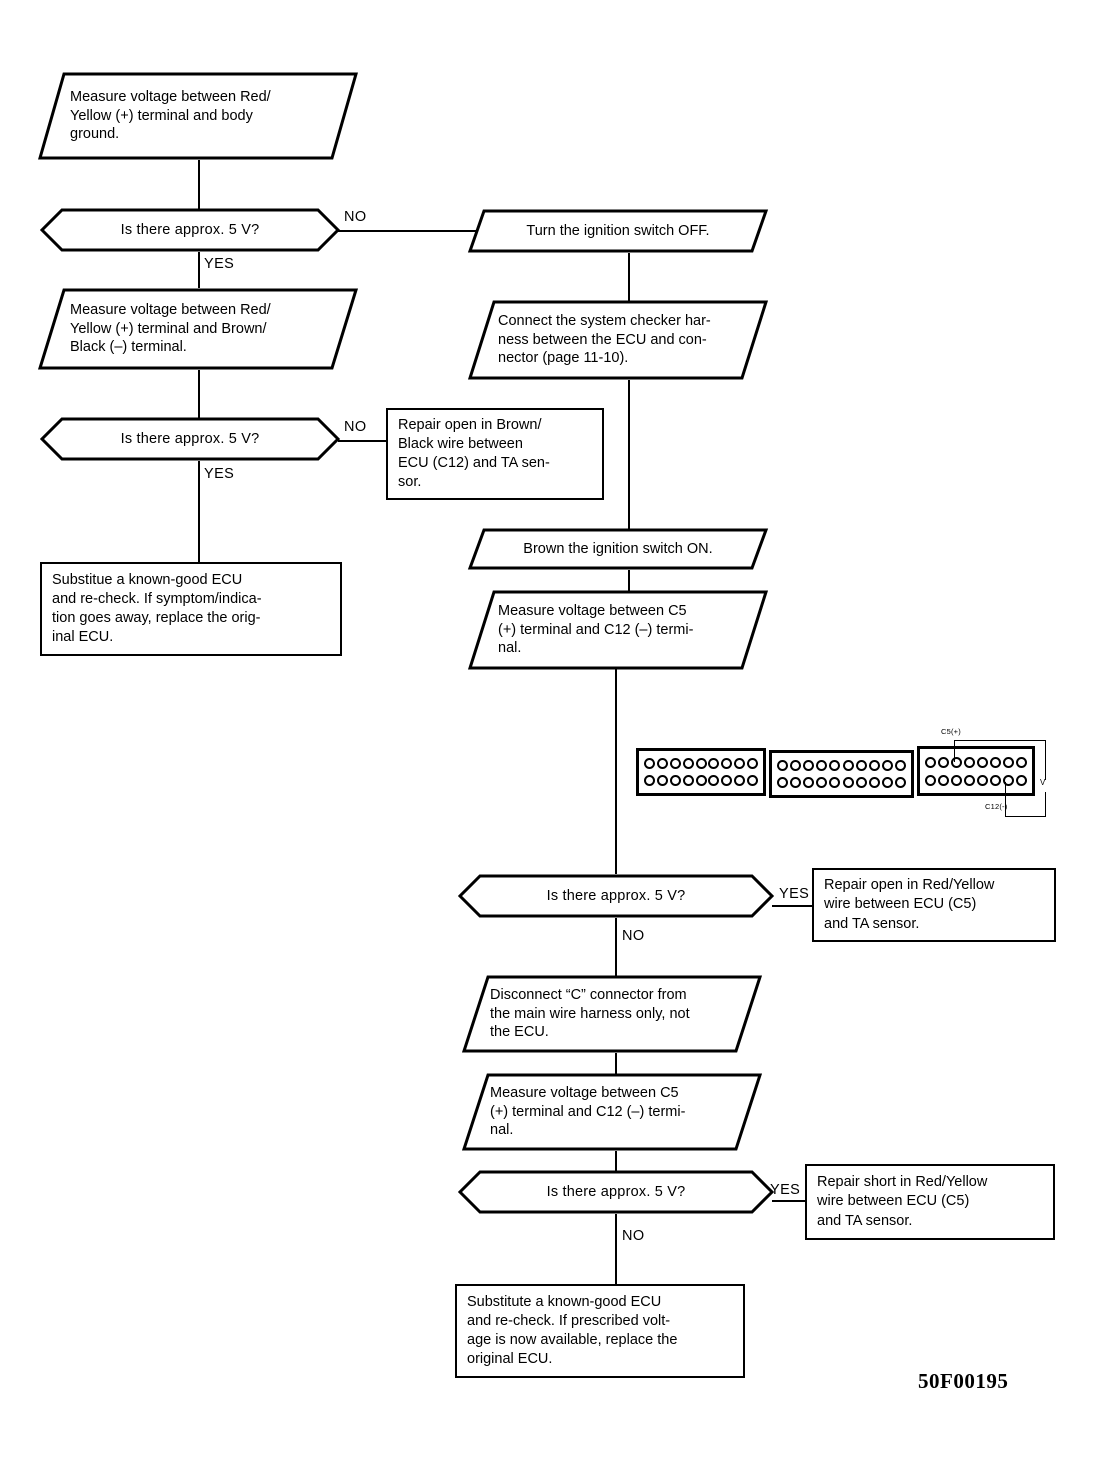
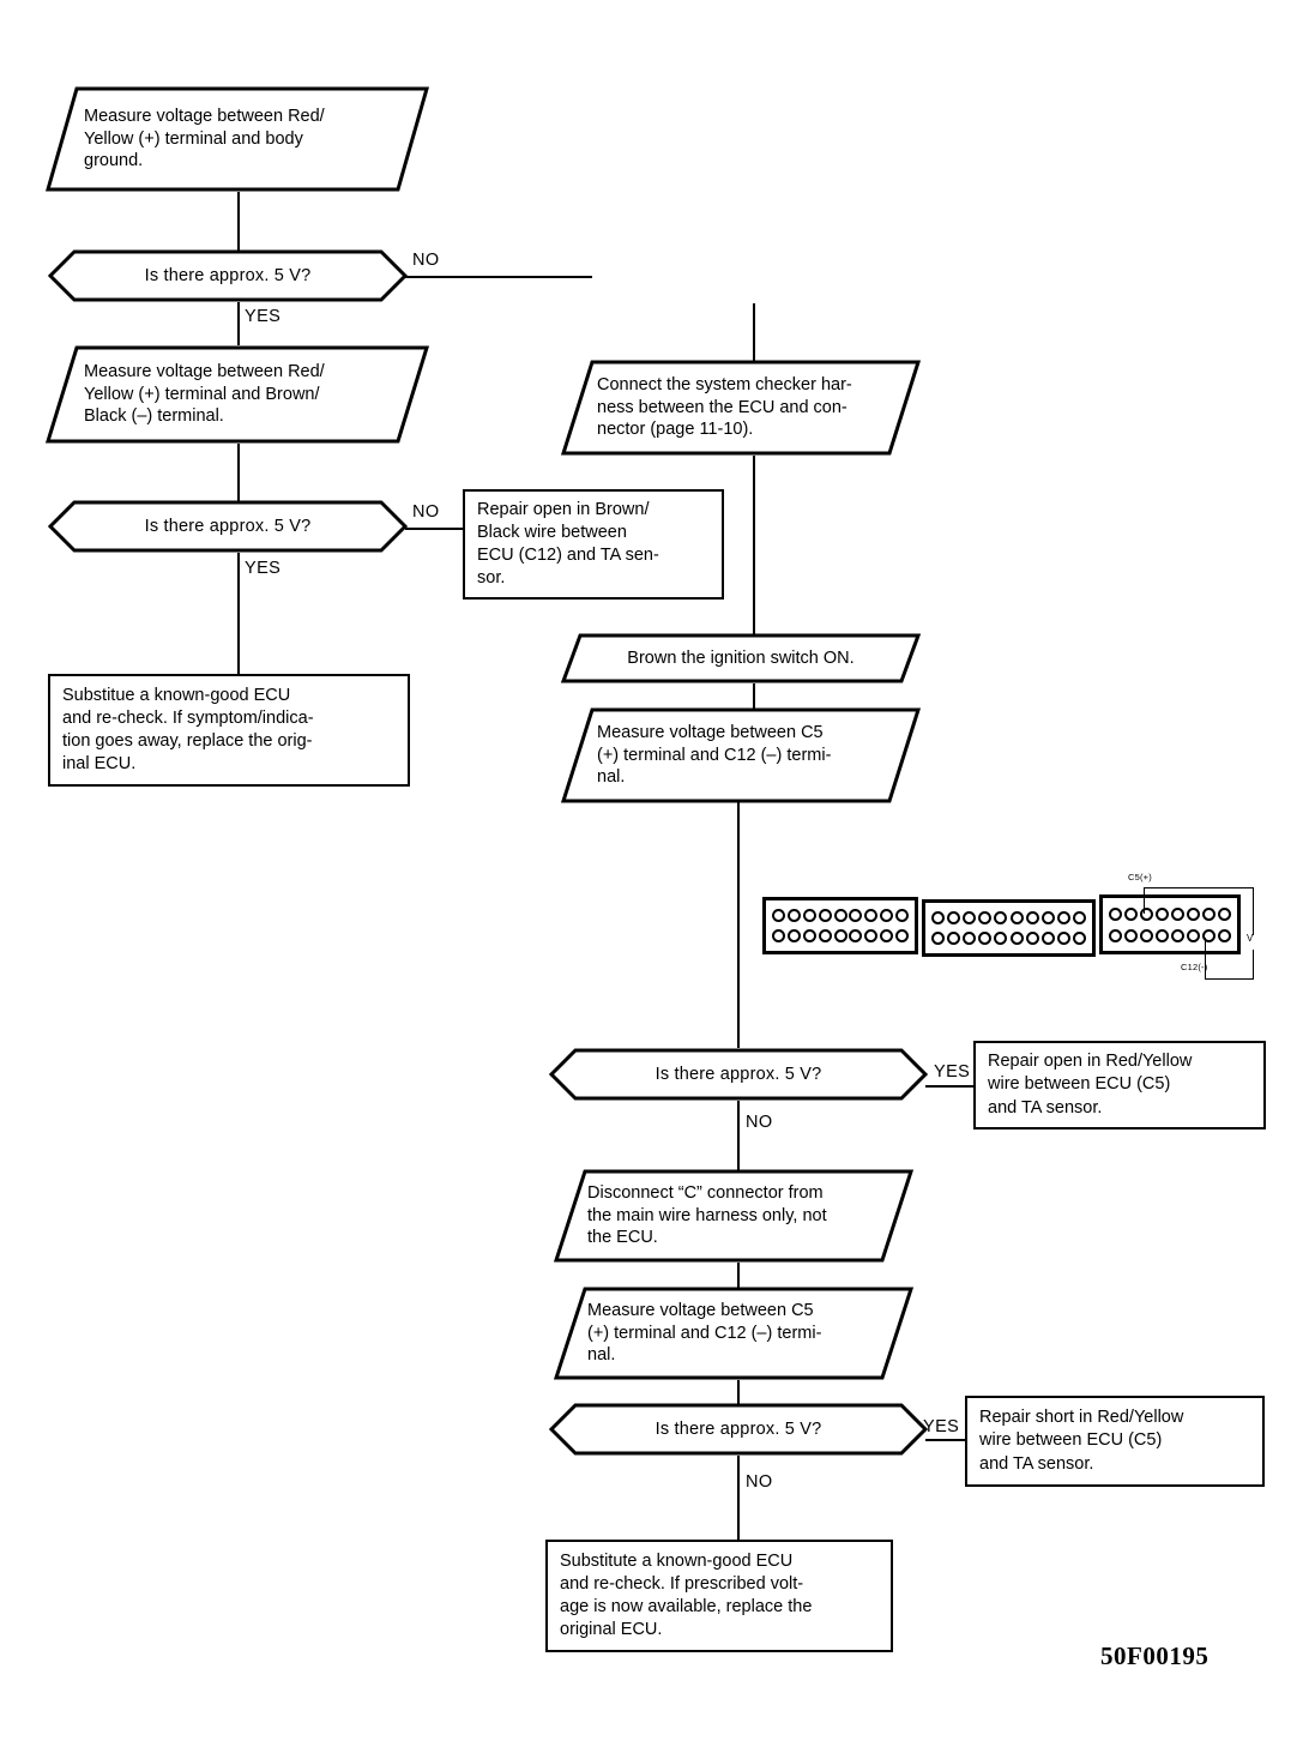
  Measure voltage between Red/
  Yellow (+) terminal and body
  ground.
  Is there approx. 5 V?
  YES
  NO
  Measure voltage between Red/
  Yellow (+) terminal and Brown/
  Black (–) terminal.
  Is there approx. 5 V?
  NO
  Repair open in Brown/
  Black wire between
  ECU (C12) and TA sen-
  sor.
  YES
  Substitue a known-good ECU
  and re-check. If symptom/indica-
  tion goes away, replace the orig-
  inal ECU.
- Turn the ignition switch OFF.
  Connect the system checker har-
  ness between the ECU and con-
  nector (page 11-10).
  Brown the ignition switch ON.
  Measure voltage between C5
  (+) terminal and C12 (–) termi-
  nal.
  C5(+)
  V
  C12(-)
  Is there approx. 5 V?
  YES
  Repair open in Red/Yellow
  wire between ECU (C5)
  and TA sensor.
  NO
  Disconnect “C” connector from
  the main wire harness only, not
  the ECU.
  Measure voltage between C5
  (+) terminal and C12 (–) termi-
  nal.
  Is there approx. 5 V?
  YES
  Repair short in Red/Yellow
  wire between ECU (C5)
  and TA sensor.
  NO
  Substitute a known-good ECU
  and re-check. If prescribed volt-
  age is now available, replace the
  original ECU.
  50F00195
